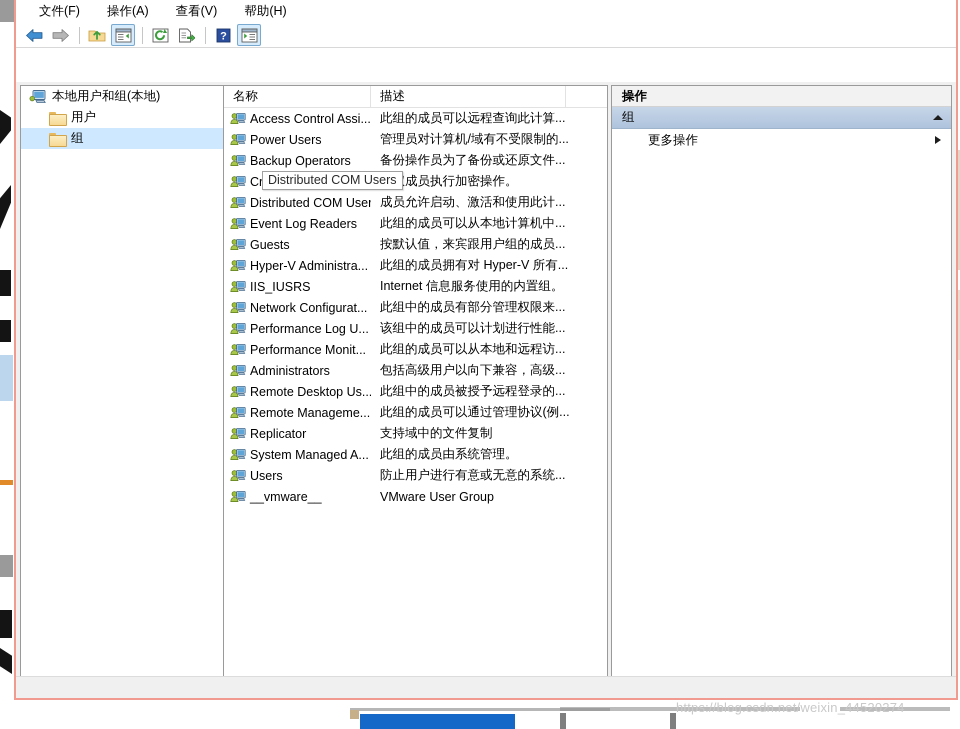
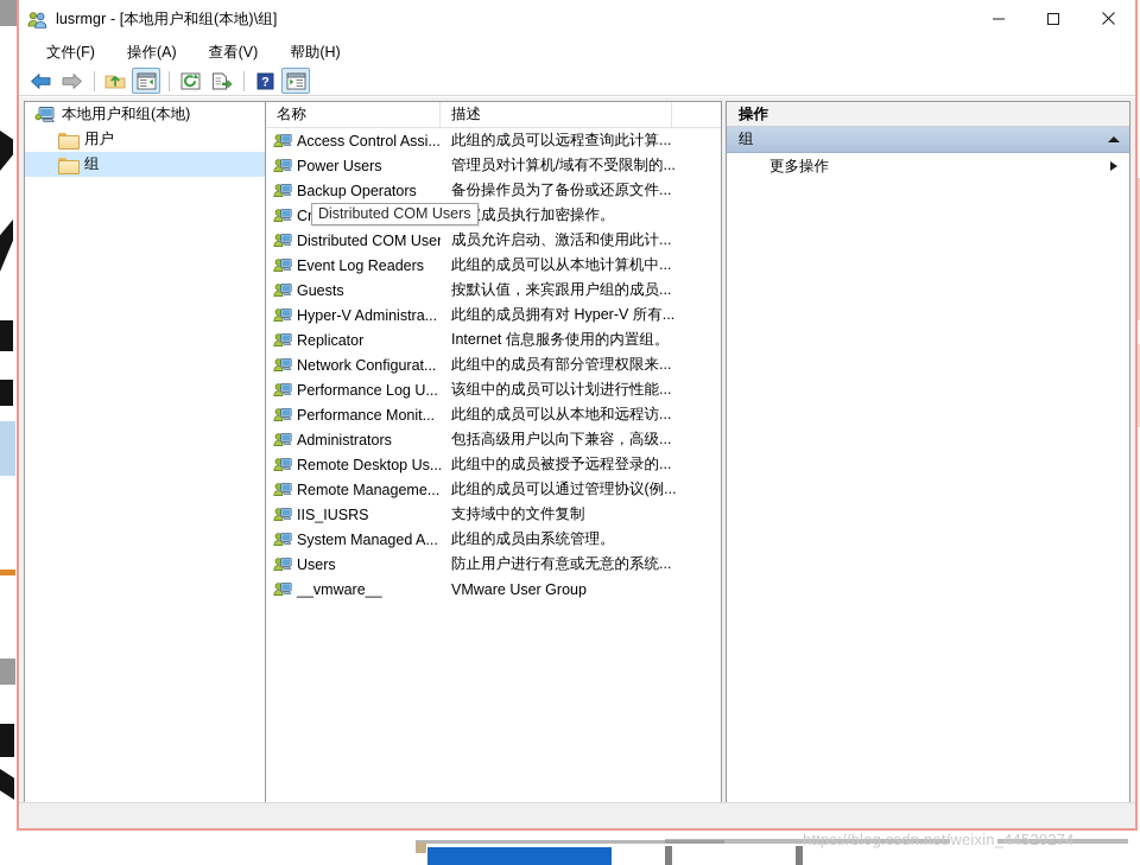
+ lusrmgr - [本地用户和组(本地)\组]
  文件(F)
  操作(A)
  查看(V)
  帮助(H)
  ?
  本地用户和组(本地)
  用户
  组
  名称
  描述
  Access Control Assi...
  此组的成员可以远程查询此计算...
  Power Users
  管理员对计算机/域有不受限制的...
  Backup Operators
  备份操作员为了备份或还原文件...
  成员执行加密操作。
  Distributed COM User
  成员允许启动、激活和使用此计...
  Event Log Readers
  此组的成员可以从本地计算机中...
  Guests
  按默认值，来宾跟用户组的成员...
  Hyper-V Administra...
  此组的成员拥有对 Hyper-V 所有...
- IIS_IUSRS
+ Replicator
  Internet 信息服务使用的内置组。
  Network Configurat...
  此组中的成员有部分管理权限来...
  Performance Log U...
  该组中的成员可以计划进行性能...
  Performance Monit...
  此组的成员可以从本地和远程访...
  Administrators
  包括高级用户以向下兼容，高级...
  Remote Desktop Us...
  此组中的成员被授予远程登录的...
  Remote Manageme...
  此组的成员可以通过管理协议(例...
- Replicator
+ IIS_IUSRS
  支持域中的文件复制
  System Managed A...
  此组的成员由系统管理。
  Users
  防止用户进行有意或无意的系统...
  __vmware__
  VMware User Group
  Distributed COM Users
  操作
  组
  更多操作
  https://blog.csdn.net/weixin_44520274
